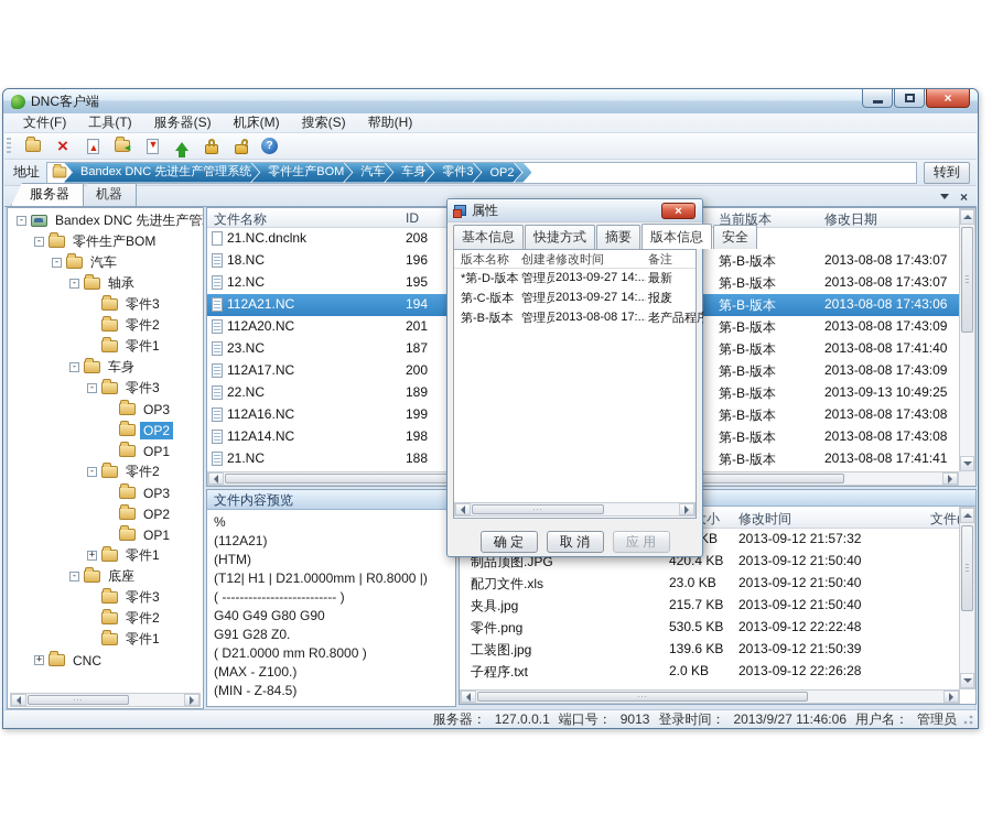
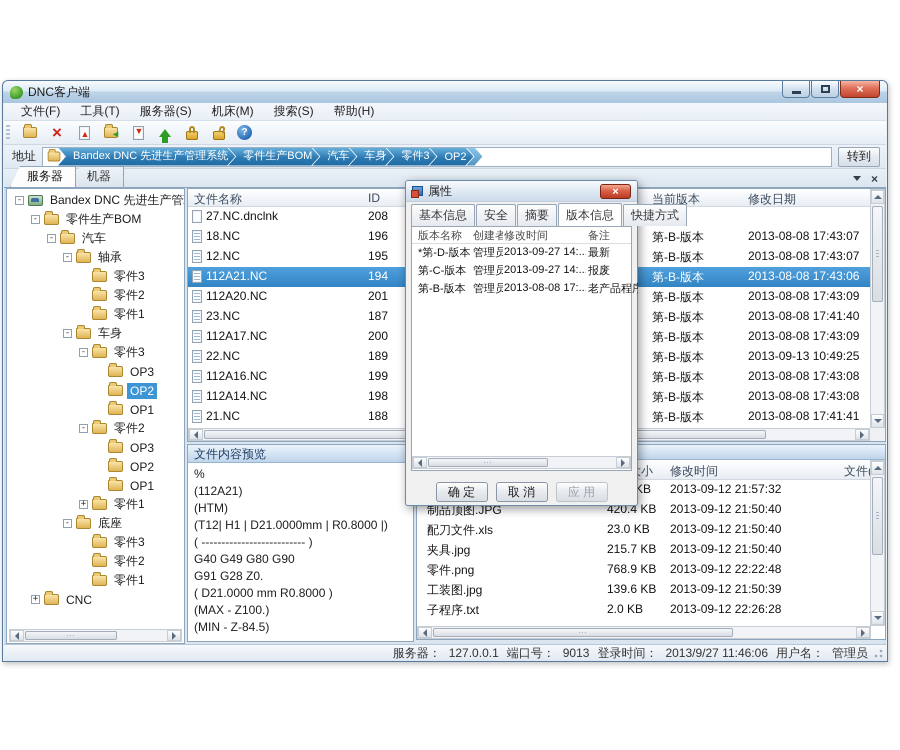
  DNC客户端
  ×
  文件(F)
  工具(T)
  服务器(S)
  机床(M)
  搜索(S)
  帮助(H)
  ×
  ▲
  ◄
  ▼
  ?
  地址
  Bandex DNC 先进生产管理系统
  零件生产BOM
  汽车
  车身
  零件3
  OP2
  转到
  服务器
  机器
  ×
  -
  Bandex DNC 先进生产管
  -
  零件生产BOM
  -
  汽车
  -
  轴承
  零件3
  零件2
  零件1
  -
  车身
  -
  零件3
  OP3
  OP2
  OP1
  -
  零件2
  OP3
  OP2
  OP1
  +
  零件1
  -
  底座
  零件3
  零件2
  零件1
  +
  CNC
  文件名称
  ID
  当前版本
  修改日期
- 21.NC.dnclnk
+ 27.NC.dnclnk
  208
  18.NC
  196
  第-B-版本
  2013-08-08 17:43:07
  12.NC
  195
  第-B-版本
  2013-08-08 17:43:07
  112A21.NC
  194
  第-B-版本
  2013-08-08 17:43:06
  112A20.NC
  201
  第-B-版本
  2013-08-08 17:43:09
  23.NC
  187
  第-B-版本
  2013-08-08 17:41:40
  112A17.NC
  200
  第-B-版本
  2013-08-08 17:43:09
  22.NC
  189
  第-B-版本
  2013-09-13 10:49:25
  112A16.NC
  199
  第-B-版本
  2013-08-08 17:43:08
  112A14.NC
  198
  第-B-版本
  2013-08-08 17:43:08
  21.NC
  188
  第-B-版本
  2013-08-08 17:41:41
  文件内容预览
  %
  (112A21)
  (HTM)
  (T12| H1 | D21.0000mm | R0.8000 |)
  ( -------------------------- )
  G40 G49 G80 G90
  G91 G28 Z0.
  ( D21.0000 mm R0.8000 )
  (MAX - Z100.)
  (MIN - Z-84.5)
  修改时间
  KB
  2013-09-12 21:57:32
  制品顶图.JPG
  420.4 KB
  2013-09-12 21:50:40
  配刀文件.xls
  23.0 KB
  2013-09-12 21:50:40
  夹具.jpg
  215.7 KB
  2013-09-12 21:50:40
  零件.png
- 530.5 KB
+ 768.9 KB
  2013-09-12 22:22:48
  工装图.jpg
  139.6 KB
  2013-09-12 21:50:39
  子程序.txt
  2.0 KB
  2013-09-12 22:26:28
  服务器：
  127.0.0.1
  端口号：
  9013
  登录时间：
  2013/9/27 11:46:06
  用户名：
  管理员
  属性
  ×
  基本信息
- 快捷方式
+ 安全
  摘要
  版本信息
- 安全
+ 快捷方式
  版本名称
  创建者
  修改时间
  备注
  *第-D-版本
  管理员
  2013-09-27 14:..
  最新
  第-C-版本
  管理员
  2013-09-27 14:..
  报废
  第-B-版本
  管理员
  2013-08-08 17:..
  老产品程序
  确 定
  取 消
  应 用
